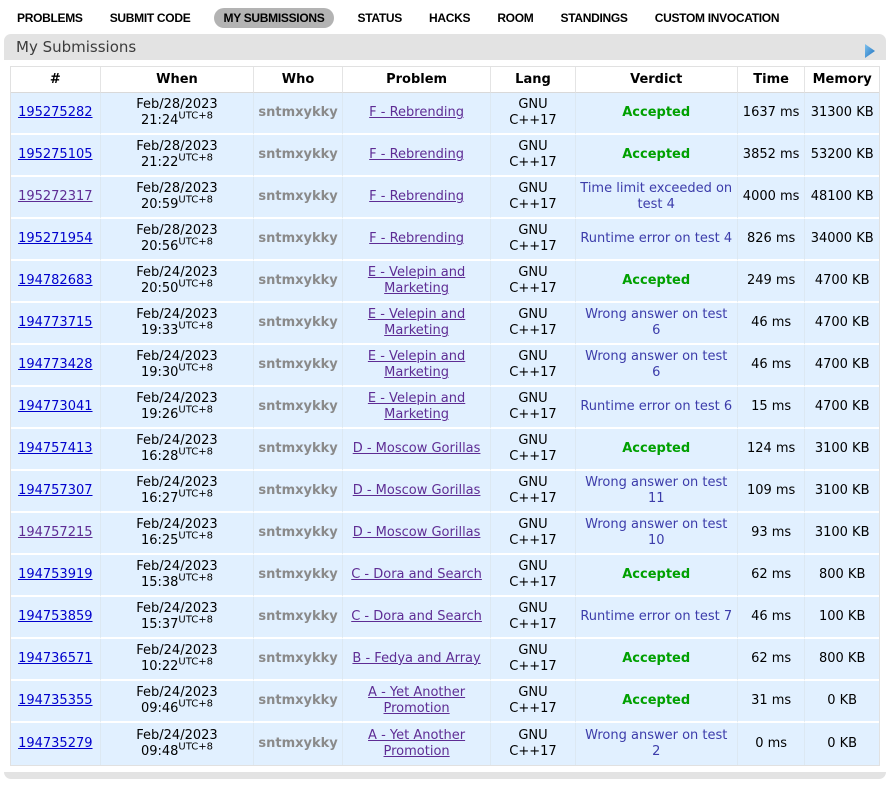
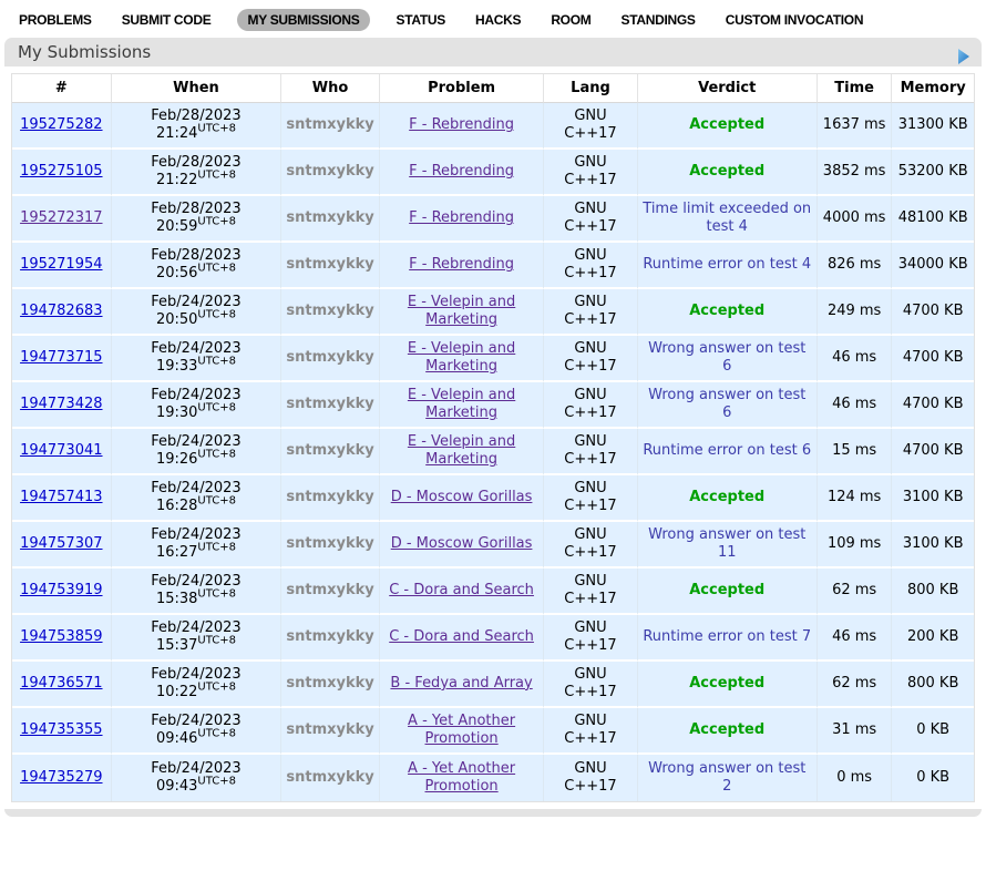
  PROBLEMS SUBMIT CODE MY SUBMISSIONS STATUS HACKS ROOM STANDINGS CUSTOM INVOCATION
  My Submissions
  #	When	Who	Problem	Lang	Verdict	Time	Memory
  195275282	Feb/28/202321:24UTC+8	sntmxykky	F - Rebrending	GNUC++17	Accepted	1637 ms	31300 KB
  195275105	Feb/28/202321:22UTC+8	sntmxykky	F - Rebrending	GNUC++17	Accepted	3852 ms	53200 KB
  195272317	Feb/28/202320:59UTC+8	sntmxykky	F - Rebrending	GNUC++17	Time limit exceeded on test 4	4000 ms	48100 KB
  195271954	Feb/28/202320:56UTC+8	sntmxykky	F - Rebrending	GNUC++17	Runtime error on test 4	826 ms	34000 KB
  194782683	Feb/24/202320:50UTC+8	sntmxykky	E - Velepin and Marketing	GNUC++17	Accepted	249 ms	4700 KB
  194773715	Feb/24/202319:33UTC+8	sntmxykky	E - Velepin and Marketing	GNUC++17	Wrong answer on test 6	46 ms	4700 KB
  194773428	Feb/24/202319:30UTC+8	sntmxykky	E - Velepin and Marketing	GNUC++17	Wrong answer on test 6	46 ms	4700 KB
  194773041	Feb/24/202319:26UTC+8	sntmxykky	E - Velepin and Marketing	GNUC++17	Runtime error on test 6	15 ms	4700 KB
  194757413	Feb/24/202316:28UTC+8	sntmxykky	D - Moscow Gorillas	GNUC++17	Accepted	124 ms	3100 KB
  194757307	Feb/24/202316:27UTC+8	sntmxykky	D - Moscow Gorillas	GNUC++17	Wrong answer on test 11	109 ms	3100 KB
- 194757215	Feb/24/202316:25UTC+8	sntmxykky	D - Moscow Gorillas	GNUC++17	Wrong answer on test 10	93 ms	3100 KB
  194753919	Feb/24/202315:38UTC+8	sntmxykky	C - Dora and Search	GNUC++17	Accepted	62 ms	800 KB
- 194753859	Feb/24/202315:37UTC+8	sntmxykky	C - Dora and Search	GNUC++17	Runtime error on test 7	46 ms	100 KB
+ 194753859	Feb/24/202315:37UTC+8	sntmxykky	C - Dora and Search	GNUC++17	Runtime error on test 7	46 ms	200 KB
  194736571	Feb/24/202310:22UTC+8	sntmxykky	B - Fedya and Array	GNUC++17	Accepted	62 ms	800 KB
  194735355	Feb/24/202309:46UTC+8	sntmxykky	A - Yet Another Promotion	GNUC++17	Accepted	31 ms	0 KB
- 194735279	Feb/24/202309:48UTC+8	sntmxykky	A - Yet Another Promotion	GNUC++17	Wrong answer on test 2	0 ms	0 KB
+ 194735279	Feb/24/202309:43UTC+8	sntmxykky	A - Yet Another Promotion	GNUC++17	Wrong answer on test 2	0 ms	0 KB
